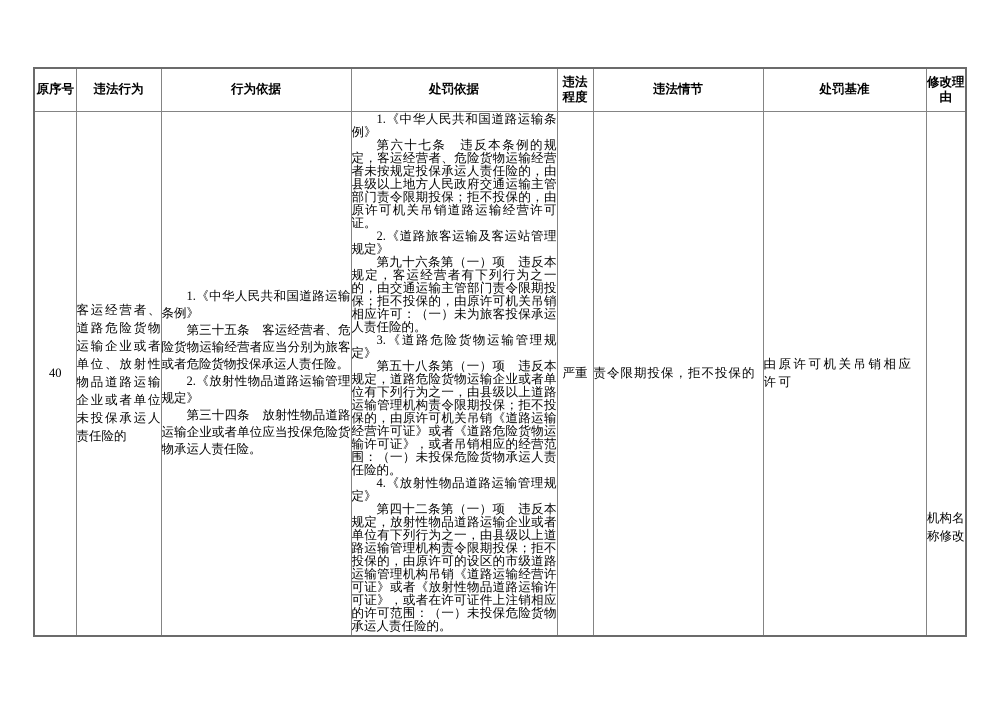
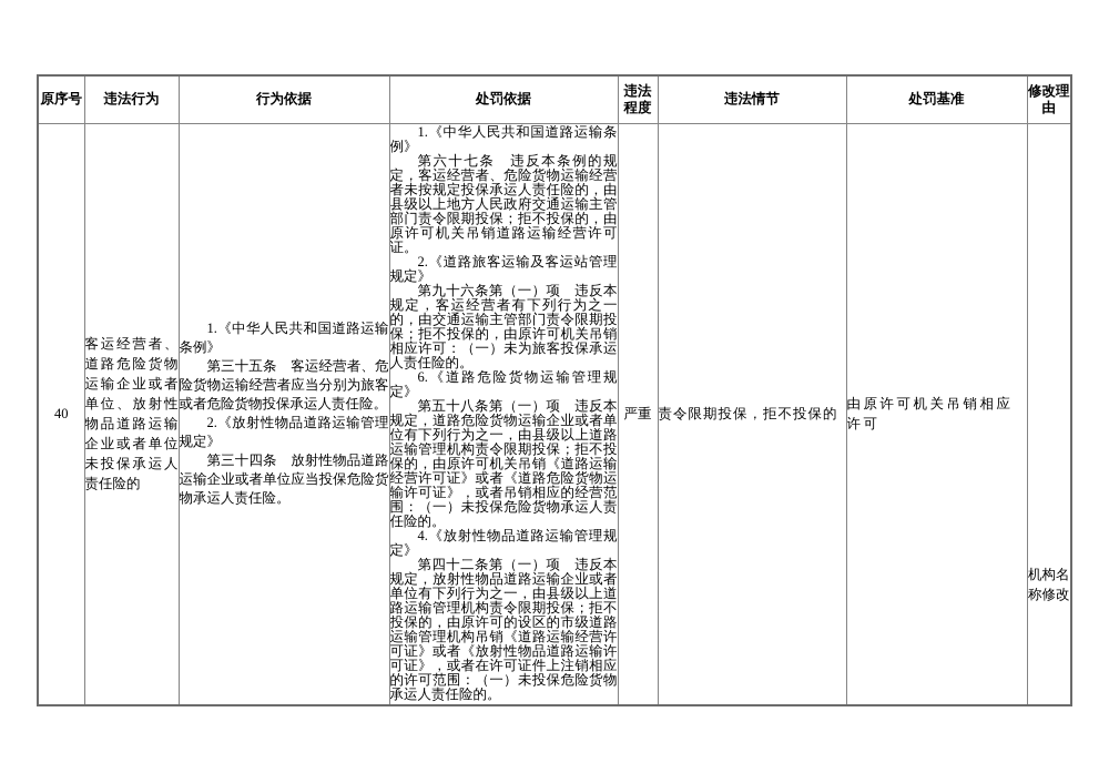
  原序号	违法行为	行为依据	处罚依据	违法程度	违法情节	处罚基准	修改理由
- 40	客运经营者、道路危险货物运输企业或者单位、放射性物品道路运输企业或者单位未投保承运人责任险的	1.《中华人民共和国道路运输条例》第三十五条 客运经营者、危险货物运输经营者应当分别为旅客或者危险货物投保承运人责任险。2.《放射性物品道路运输管理规定》第三十四条 放射性物品道路运输企业或者单位应当投保危险货物承运人责任险。	1.《中华人民共和国道路运输条例》第六十七条 违反本条例的规定，客运经营者、危险货物运输经营者未按规定投保承运人责任险的，由县级以上地方人民政府交通运输主管部门责令限期投保；拒不投保的，由原许可机关吊销道路运输经营许可证。2.《道路旅客运输及客运站管理规定》第九十六条第（一）项 违反本规定，客运经营者有下列行为之一的，由交通运输主管部门责令限期投保；拒不投保的，由原许可机关吊销相应许可：（一）未为旅客投保承运人责任险的。3.《道路危险货物运输管理规定》第五十八条第（一）项 违反本规定，道路危险货物运输企业或者单位有下列行为之一，由县级以上道路运输管理机构责令限期投保；拒不投保的，由原许可机关吊销《道路运输经营许可证》或者《道路危险货物运输许可证》，或者吊销相应的经营范围：（一）未投保危险货物承运人责任险的。4.《放射性物品道路运输管理规定》第四十二条第（一）项 违反本规定，放射性物品道路运输企业或者单位有下列行为之一，由县级以上道路运输管理机构责令限期投保；拒不投保的，由原许可的设区的市级道路运输管理机构吊销《道路运输经营许可证》或者《放射性物品道路运输许可证》，或者在许可证件上注销相应的许可范围：（一）未投保危险货物承运人责任险的。	严重	责令限期投保，拒不投保的	由原许可机关吊销相应许可	机构名称修改
+ 40	客运经营者、道路危险货物运输企业或者单位、放射性物品道路运输企业或者单位未投保承运人责任险的	1.《中华人民共和国道路运输条例》第三十五条 客运经营者、危险货物运输经营者应当分别为旅客或者危险货物投保承运人责任险。2.《放射性物品道路运输管理规定》第三十四条 放射性物品道路运输企业或者单位应当投保危险货物承运人责任险。	1.《中华人民共和国道路运输条例》第六十七条 违反本条例的规定，客运经营者、危险货物运输经营者未按规定投保承运人责任险的，由县级以上地方人民政府交通运输主管部门责令限期投保；拒不投保的，由原许可机关吊销道路运输经营许可证。2.《道路旅客运输及客运站管理规定》第九十六条第（一）项 违反本规定，客运经营者有下列行为之一的，由交通运输主管部门责令限期投保；拒不投保的，由原许可机关吊销相应许可：（一）未为旅客投保承运人责任险的。6.《道路危险货物运输管理规定》第五十八条第（一）项 违反本规定，道路危险货物运输企业或者单位有下列行为之一，由县级以上道路运输管理机构责令限期投保；拒不投保的，由原许可机关吊销《道路运输经营许可证》或者《道路危险货物运输许可证》，或者吊销相应的经营范围：（一）未投保危险货物承运人责任险的。4.《放射性物品道路运输管理规定》第四十二条第（一）项 违反本规定，放射性物品道路运输企业或者单位有下列行为之一，由县级以上道路运输管理机构责令限期投保；拒不投保的，由原许可的设区的市级道路运输管理机构吊销《道路运输经营许可证》或者《放射性物品道路运输许可证》，或者在许可证件上注销相应的许可范围：（一）未投保危险货物承运人责任险的。	严重	责令限期投保，拒不投保的	由原许可机关吊销相应许可	机构名称修改
